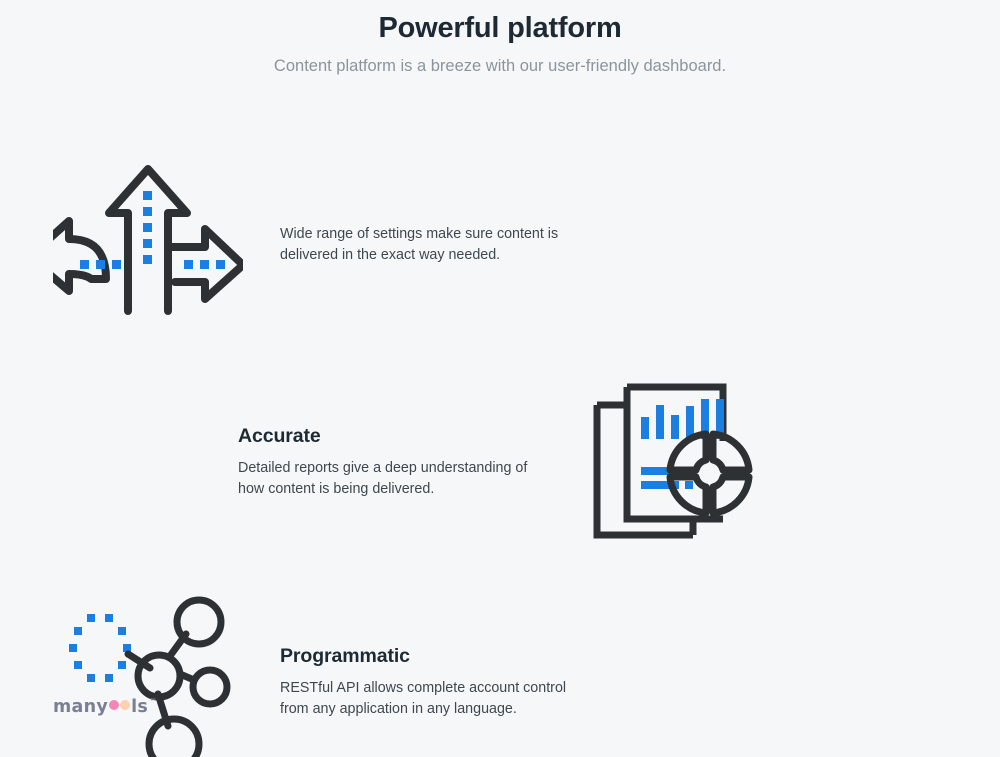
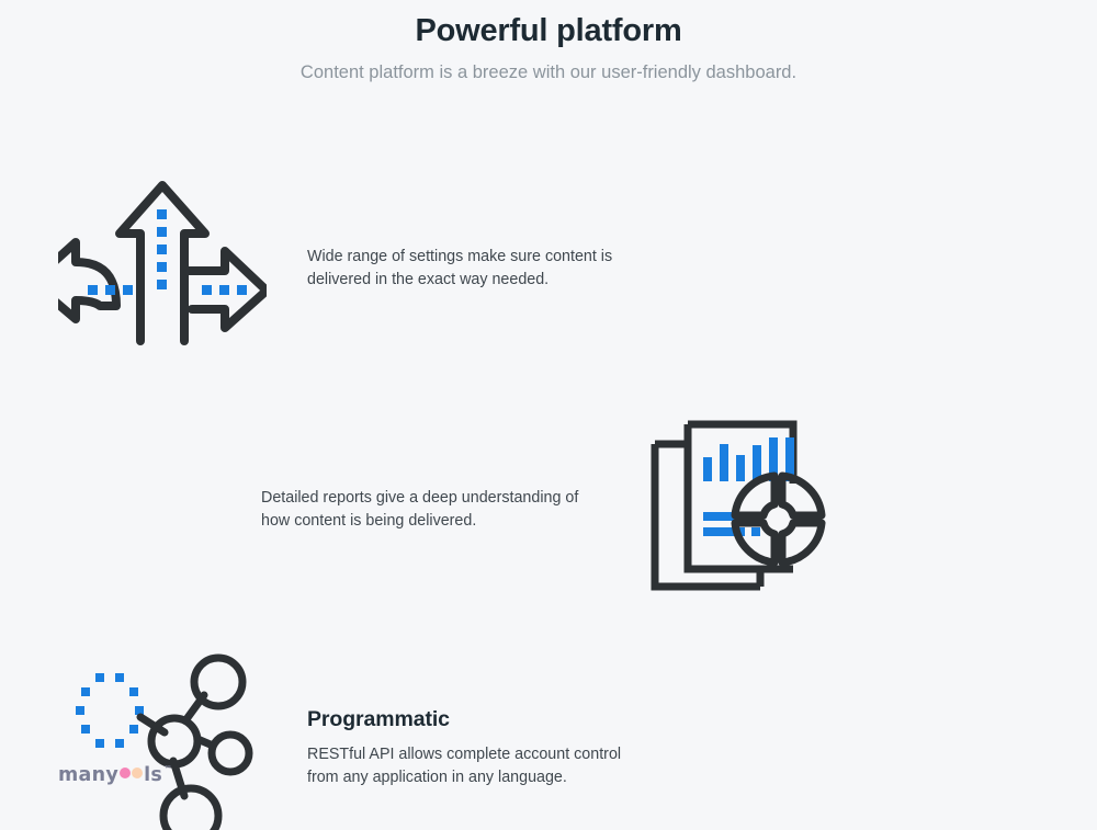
  Powerful platform
  Content platform is a breeze with our user-friendly dashboard.
  Wide range of settings make sure content is delivered in the exact way needed.
- Accurate
  Detailed reports give a deep understanding of how content is being delivered.
  Programmatic
  RESTful API allows complete account control from any application in any language.
  many
  ls
  ™
